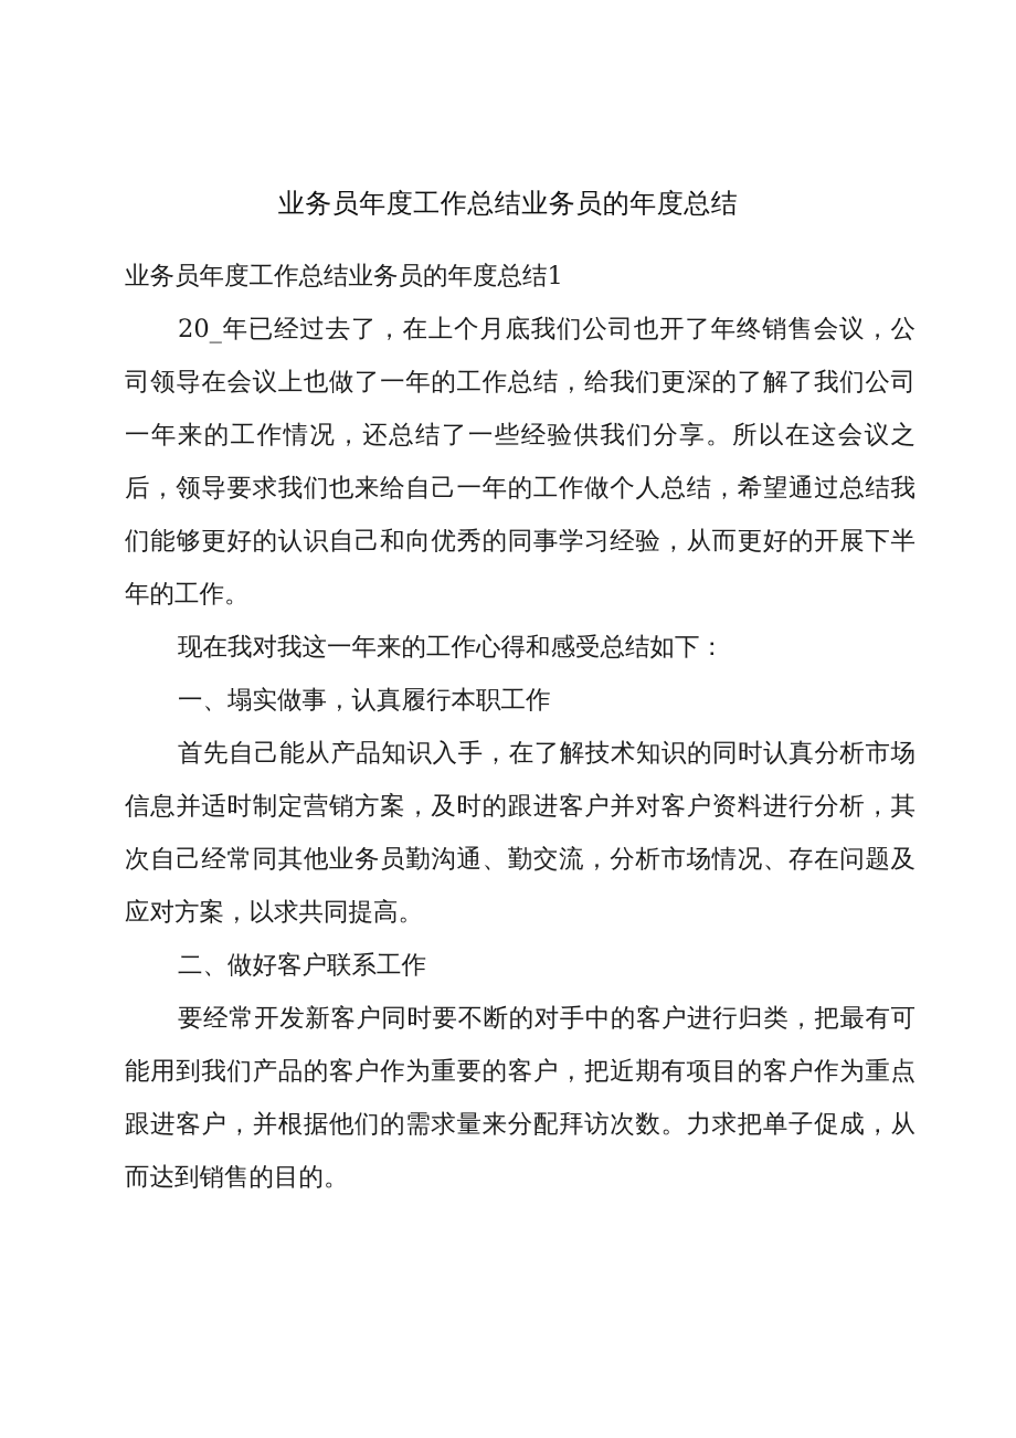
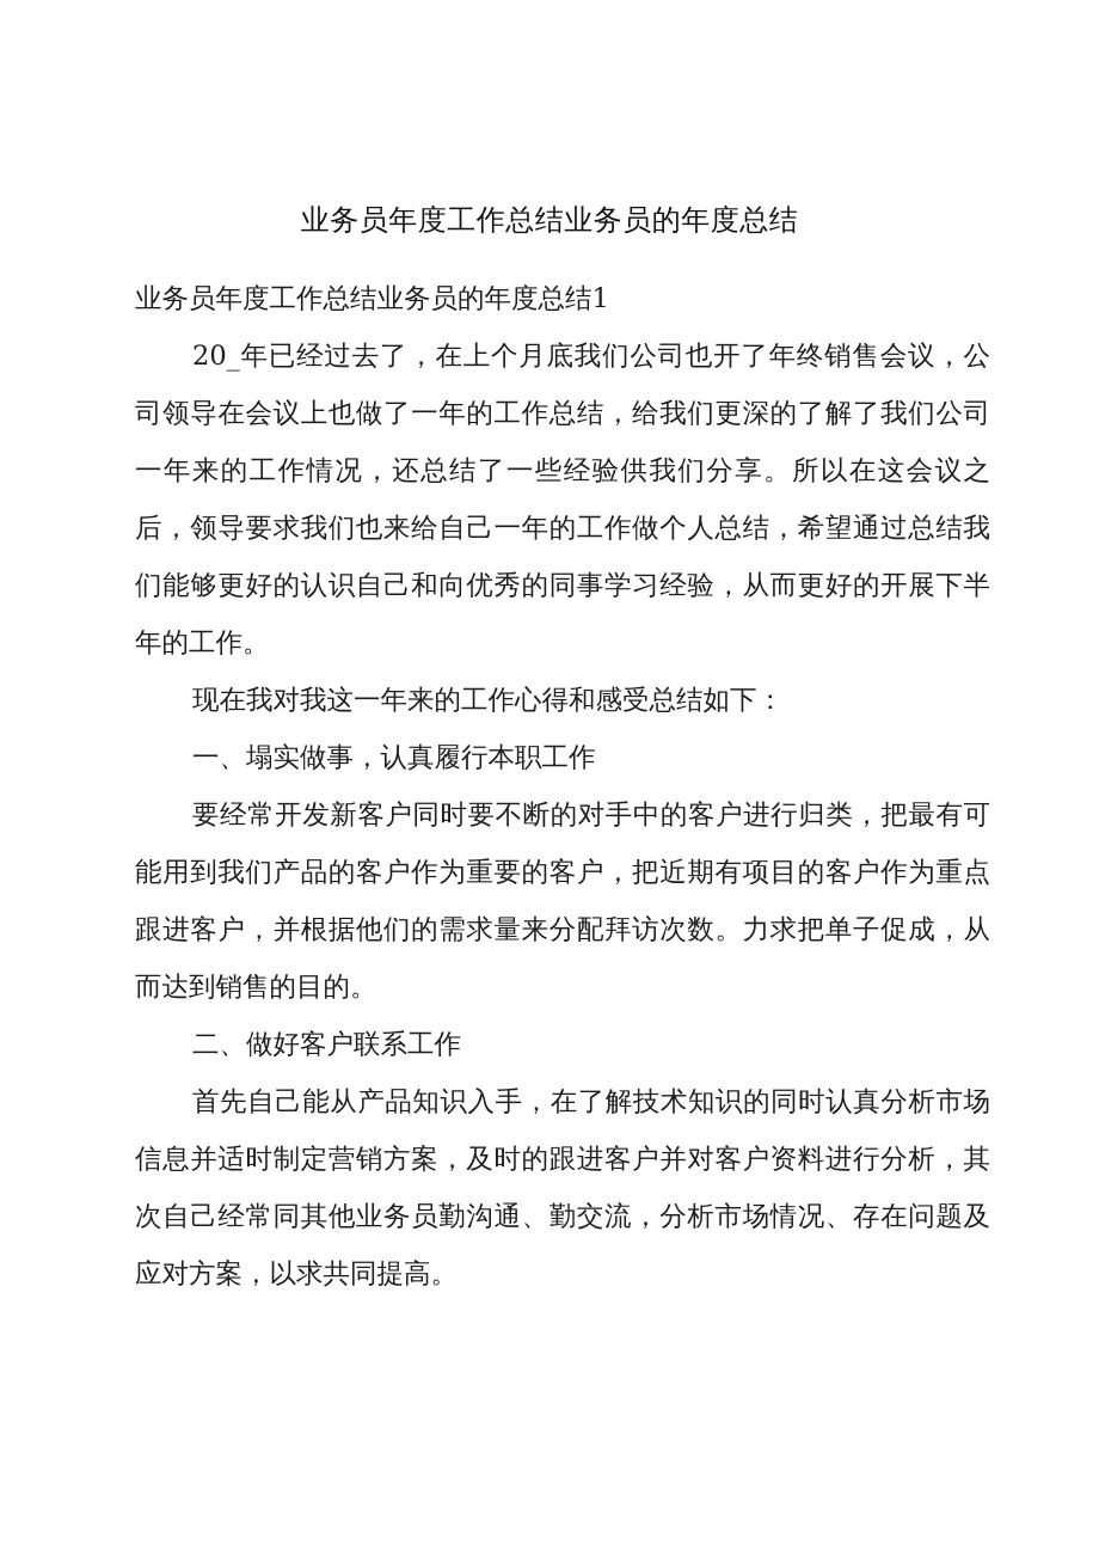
  业务员年度工作总结业务员的年度总结
  业务员年度工作总结业务员的年度总结1
  20_年已经过去了，在上个月底我们公司也开了年终销售会议，公司领导在会议上也做了一年的工作总结，给我们更深的了解了我们公司一年来的工作情况，还总结了一些经验供我们分享。所以在这会议之后，领导要求我们也来给自己一年的工作做个人总结，希望通过总结我们能够更好的认识自己和向优秀的同事学习经验，从而更好的开展下半年的工作。
  现在我对我这一年来的工作心得和感受总结如下：
  一、塌实做事，认真履行本职工作
- 首先自己能从产品知识入手，在了解技术知识的同时认真分析市场信息并适时制定营销方案，及时的跟进客户并对客户资料进行分析，其次自己经常同其他业务员勤沟通、勤交流，分析市场情况、存在问题及应对方案，以求共同提高。
+ 要经常开发新客户同时要不断的对手中的客户进行归类，把最有可能用到我们产品的客户作为重要的客户，把近期有项目的客户作为重点跟进客户，并根据他们的需求量来分配拜访次数。力求把单子促成，从而达到销售的目的。
  二、做好客户联系工作
- 要经常开发新客户同时要不断的对手中的客户进行归类，把最有可能用到我们产品的客户作为重要的客户，把近期有项目的客户作为重点跟进客户，并根据他们的需求量来分配拜访次数。力求把单子促成，从而达到销售的目的。
+ 首先自己能从产品知识入手，在了解技术知识的同时认真分析市场信息并适时制定营销方案，及时的跟进客户并对客户资料进行分析，其次自己经常同其他业务员勤沟通、勤交流，分析市场情况、存在问题及应对方案，以求共同提高。
